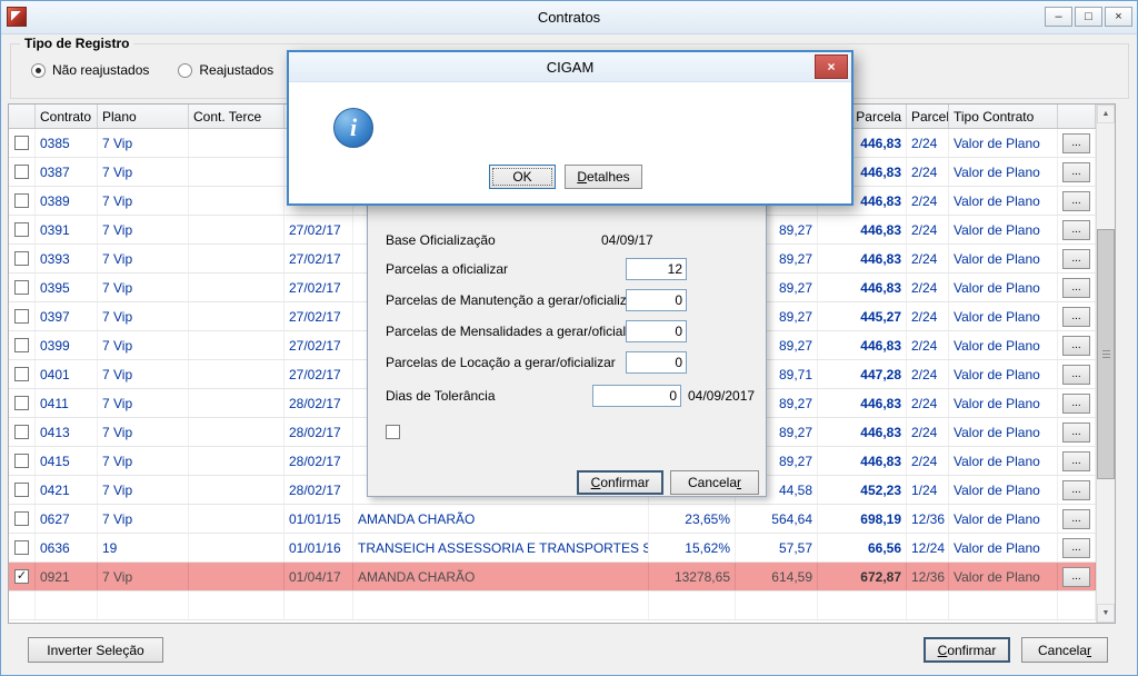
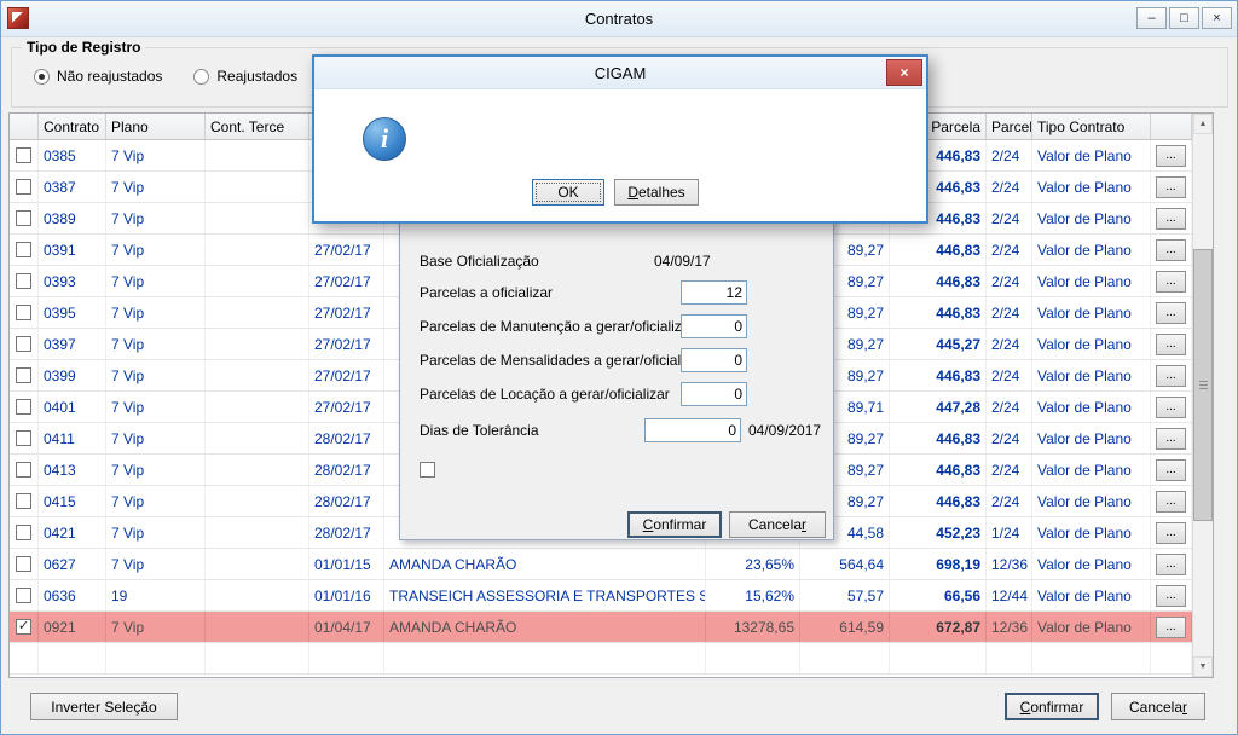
  Contratos
  –
  □
  ×
  Tipo de Registro
  Não reajustados
  Reajustados
  Contrato
  Plano
  Cont. Terce
  Parcel
  Tipo Contrato
  0385
  7 Vip
  446,83
  2/24
  Valor de Plano
  ...
  0387
  7 Vip
  446,83
  2/24
  Valor de Plano
  ...
  0389
  7 Vip
  446,83
  2/24
  Valor de Plano
  ...
  0391
  7 Vip
  27/02/17
  89,27
  446,83
  2/24
  Valor de Plano
  ...
  0393
  7 Vip
  27/02/17
  89,27
  446,83
  2/24
  Valor de Plano
  ...
  0395
  7 Vip
  27/02/17
  89,27
  446,83
  2/24
  Valor de Plano
  ...
  0397
  7 Vip
  27/02/17
  89,27
  445,27
  2/24
  Valor de Plano
  ...
  0399
  7 Vip
  27/02/17
  89,27
  446,83
  2/24
  Valor de Plano
  ...
  0401
  7 Vip
  27/02/17
  89,71
  447,28
  2/24
  Valor de Plano
  ...
  0411
  7 Vip
  28/02/17
  89,27
  446,83
  2/24
  Valor de Plano
  ...
  0413
  7 Vip
  28/02/17
  89,27
  446,83
  2/24
  Valor de Plano
  ...
  0415
  7 Vip
  28/02/17
  89,27
  446,83
  2/24
  Valor de Plano
  ...
  0421
  7 Vip
  28/02/17
  44,58
  452,23
  1/24
  Valor de Plano
  ...
  0627
  7 Vip
  01/01/15
  AMANDA CHARÃO
  23,65%
  564,64
  698,19
  12/36
  Valor de Plano
  ...
  0636
  19
  01/01/16
  TRANSEICH ASSESSORIA E TRANSPORTES S
  15,62%
  57,57
  66,56
- 12/24
+ 12/44
  Valor de Plano
  ...
  ✓
  0921
  7 Vip
  01/04/17
  AMANDA CHARÃO
  13278,65
  614,59
  672,87
  12/36
  Valor de Plano
  ...
  Inverter Seleção
  Confirmar
  Cancelar
  Base Oficialização
  04/09/17
  Parcelas a oficializar
  12
  Parcelas de Manutenção a gerar/oficializ
  0
  Parcelas de Mensalidades a gerar/oficial
  0
  Parcelas de Locação a gerar/oficializar
  0
  Dias de Tolerância
  0
  04/09/2017
  Confirmar
  Cancelar
  CIGAM
  ×
  i
  OK
  Detalhes
